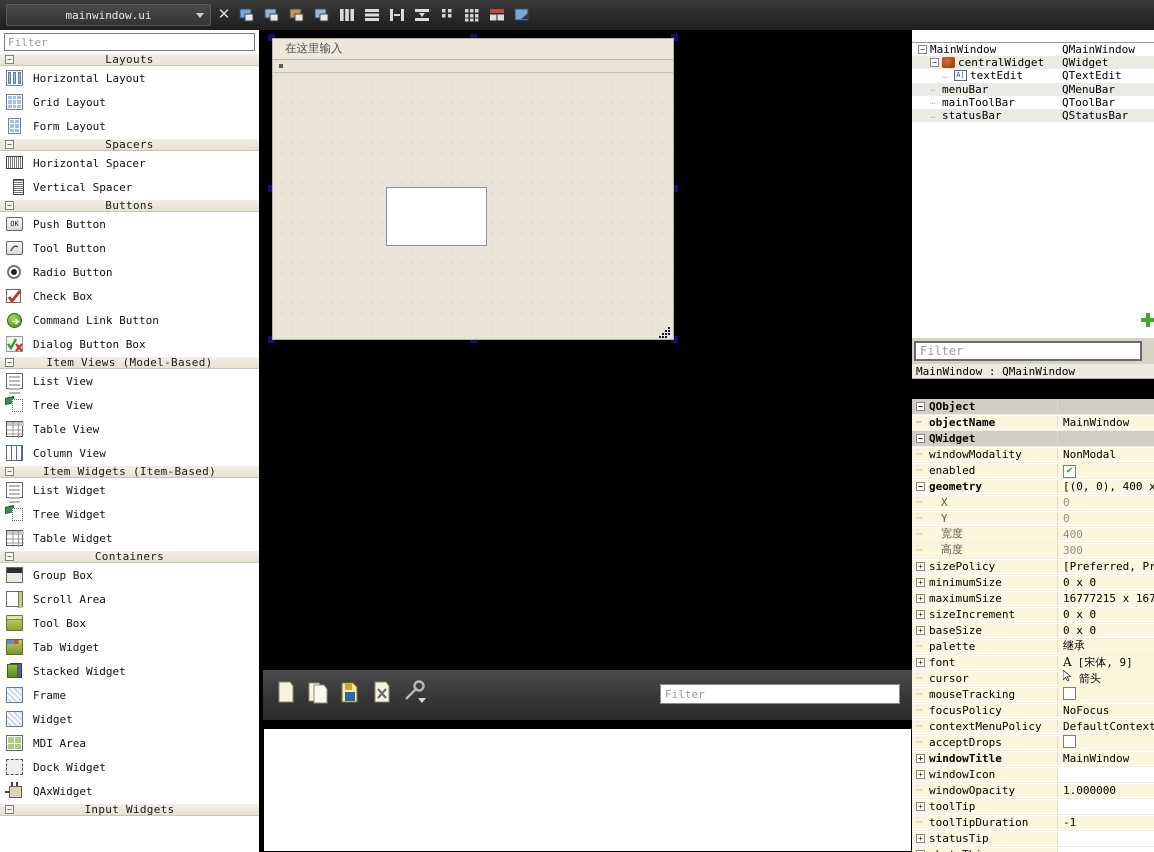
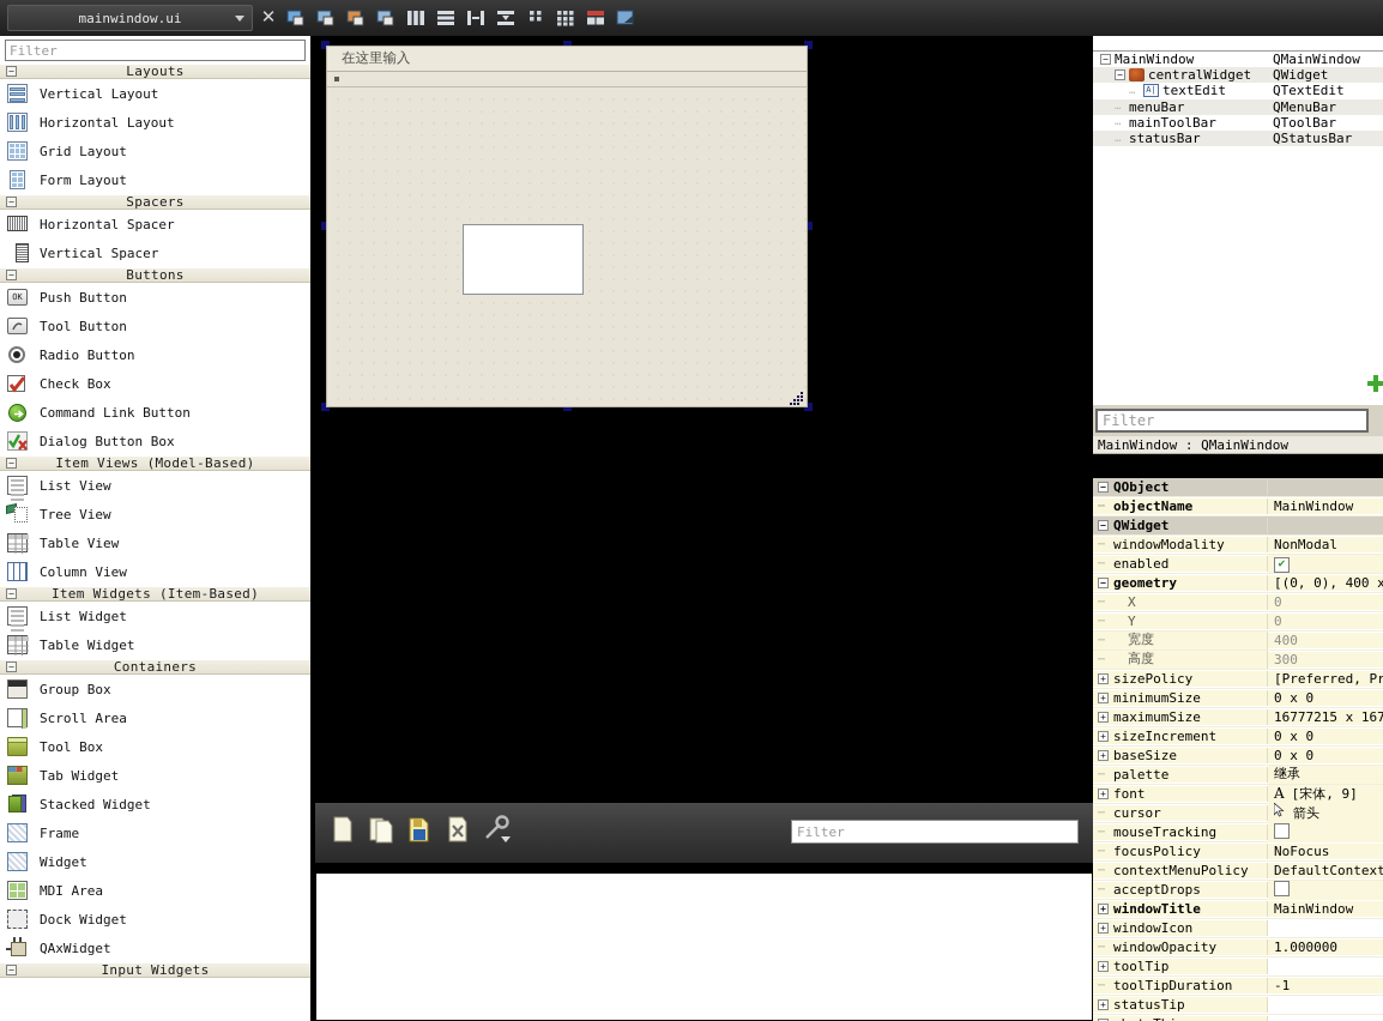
  mainwindow.ui
  ✕
  Filter
  −
  Layouts
+ Vertical Layout
  Horizontal Layout
  Grid Layout
  Form Layout
  −
  Spacers
  Horizontal Spacer
  Vertical Spacer
  −
  Buttons
  OK
  Push Button
  Tool Button
  Radio Button
  Check Box
  Command Link Button
  Dialog Button Box
  −
  Item Views (Model-Based)
  List View
  Tree View
  Table View
  Column View
  −
  Item Widgets (Item-Based)
  List Widget
- Tree Widget
  Table Widget
  −
  Containers
  Group Box
  Scroll Area
  Tool Box
  Tab Widget
  Stacked Widget
  Frame
  Widget
  MDI Area
  Dock Widget
  QAxWidget
  −
  Input Widgets
  在这里输入
  Filter
  −
  MainWindow
  QMainWindow
  −
  centralWidget
  QWidget
  …
  A|
  textEdit
  QTextEdit
  …
  menuBar
  QMenuBar
  …
  mainToolBar
  QToolBar
  …
  statusBar
  QStatusBar
  Filter
  MainWindow : QMainWindow
  −
  QObject
  ⋯
  objectName
  MainWindow
  −
  QWidget
  ⋯
  windowModality
  NonModal
  ⋯
  enabled
  −
  geometry
  [(0, 0), 400 x
  ⋯
  X
  0
  ⋯
  Y
  0
  ⋯
  宽度
  400
  ⋯
  高度
  300
  +
  sizePolicy
  [Preferred, Pr
  +
  minimumSize
  0 x 0
  +
  maximumSize
  16777215 x 167
  +
  sizeIncrement
  0 x 0
  +
  baseSize
  0 x 0
  ⋯
  palette
  继承
  +
  font
  A [宋体, 9]
  ⋯
  cursor
  箭头
  ⋯
  mouseTracking
  ⋯
  focusPolicy
  NoFocus
  ⋯
  contextMenuPolicy
  DefaultContext
  ⋯
  acceptDrops
  +
  windowTitle
  MainWindow
  +
  windowIcon
  ⋯
  windowOpacity
  1.000000
  +
  toolTip
  ⋯
  toolTipDuration
  -1
  +
  statusTip
